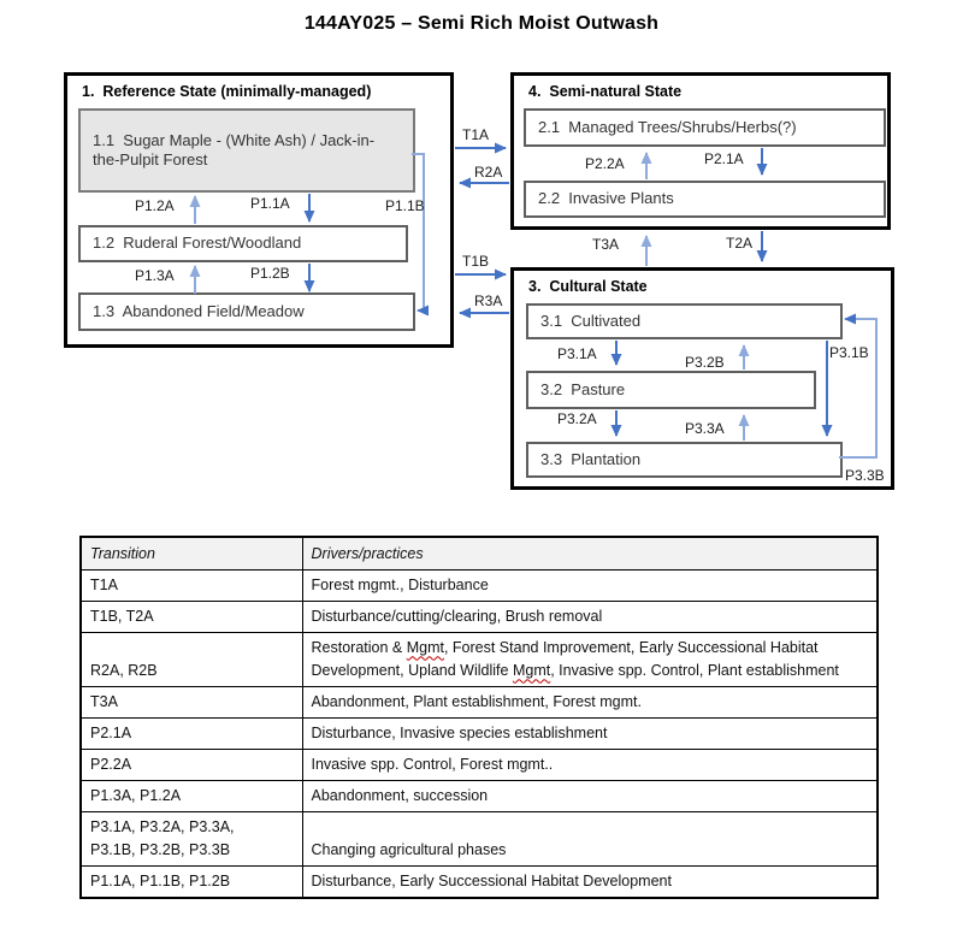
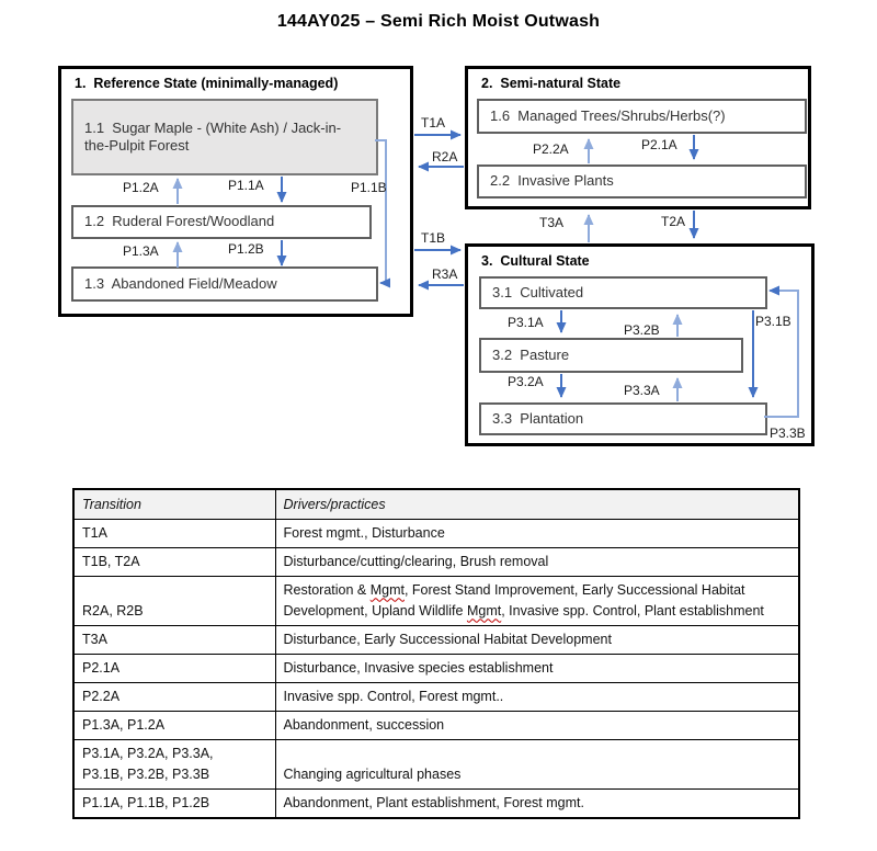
  144AY025 – Semi Rich Moist Outwash
  1. Reference State (minimally-managed)
  1.1 Sugar Maple - (White Ash) / Jack-in-the-Pulpit Forest
  1.2 Ruderal Forest/Woodland
  1.3 Abandoned Field/Meadow
- 4. Semi-natural State
+ 2. Semi-natural State
- 2.1 Managed Trees/Shrubs/Herbs(?)
+ 1.6 Managed Trees/Shrubs/Herbs(?)
  2.2 Invasive Plants
  3. Cultural State
  3.1 Cultivated
  3.2 Pasture
  3.3 Plantation
  T1A
  R2A
  T1B
  R3A
  P1.2A
  P1.1A
  P1.1B
  P1.3A
  P1.2B
  P2.2A
  P2.1A
  T3A
  T2A
  P3.1A
  P3.2B
  P3.1B
  P3.2A
  P3.3A
  P3.3B
  Transition	Drivers/practices
  T1A	Forest mgmt., Disturbance
  T1B, T2A	Disturbance/cutting/clearing, Brush removal
  R2A, R2B	Restoration & Mgmt, Forest Stand Improvement, Early Successional Habitat Development, Upland Wildlife Mgmt, Invasive spp. Control, Plant establishment
- T3A	Abandonment, Plant establishment, Forest mgmt.
+ T3A	Disturbance, Early Successional Habitat Development
  P2.1A	Disturbance, Invasive species establishment
  P2.2A	Invasive spp. Control, Forest mgmt..
  P1.3A, P1.2A	Abandonment, succession
  P3.1A, P3.2A, P3.3A, P3.1B, P3.2B, P3.3B	Changing agricultural phases
- P1.1A, P1.1B, P1.2B	Disturbance, Early Successional Habitat Development
+ P1.1A, P1.1B, P1.2B	Abandonment, Plant establishment, Forest mgmt.
